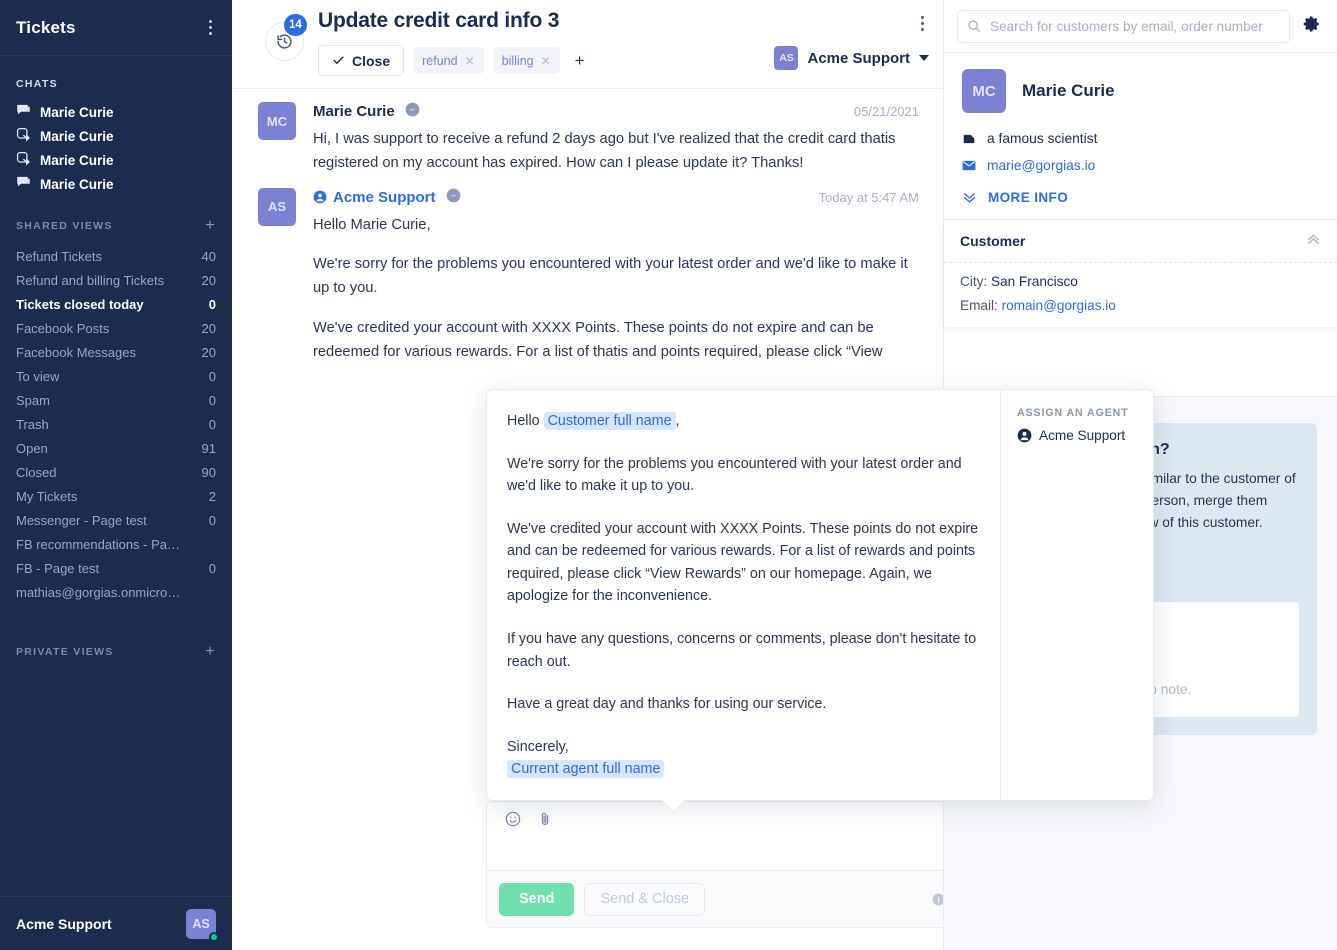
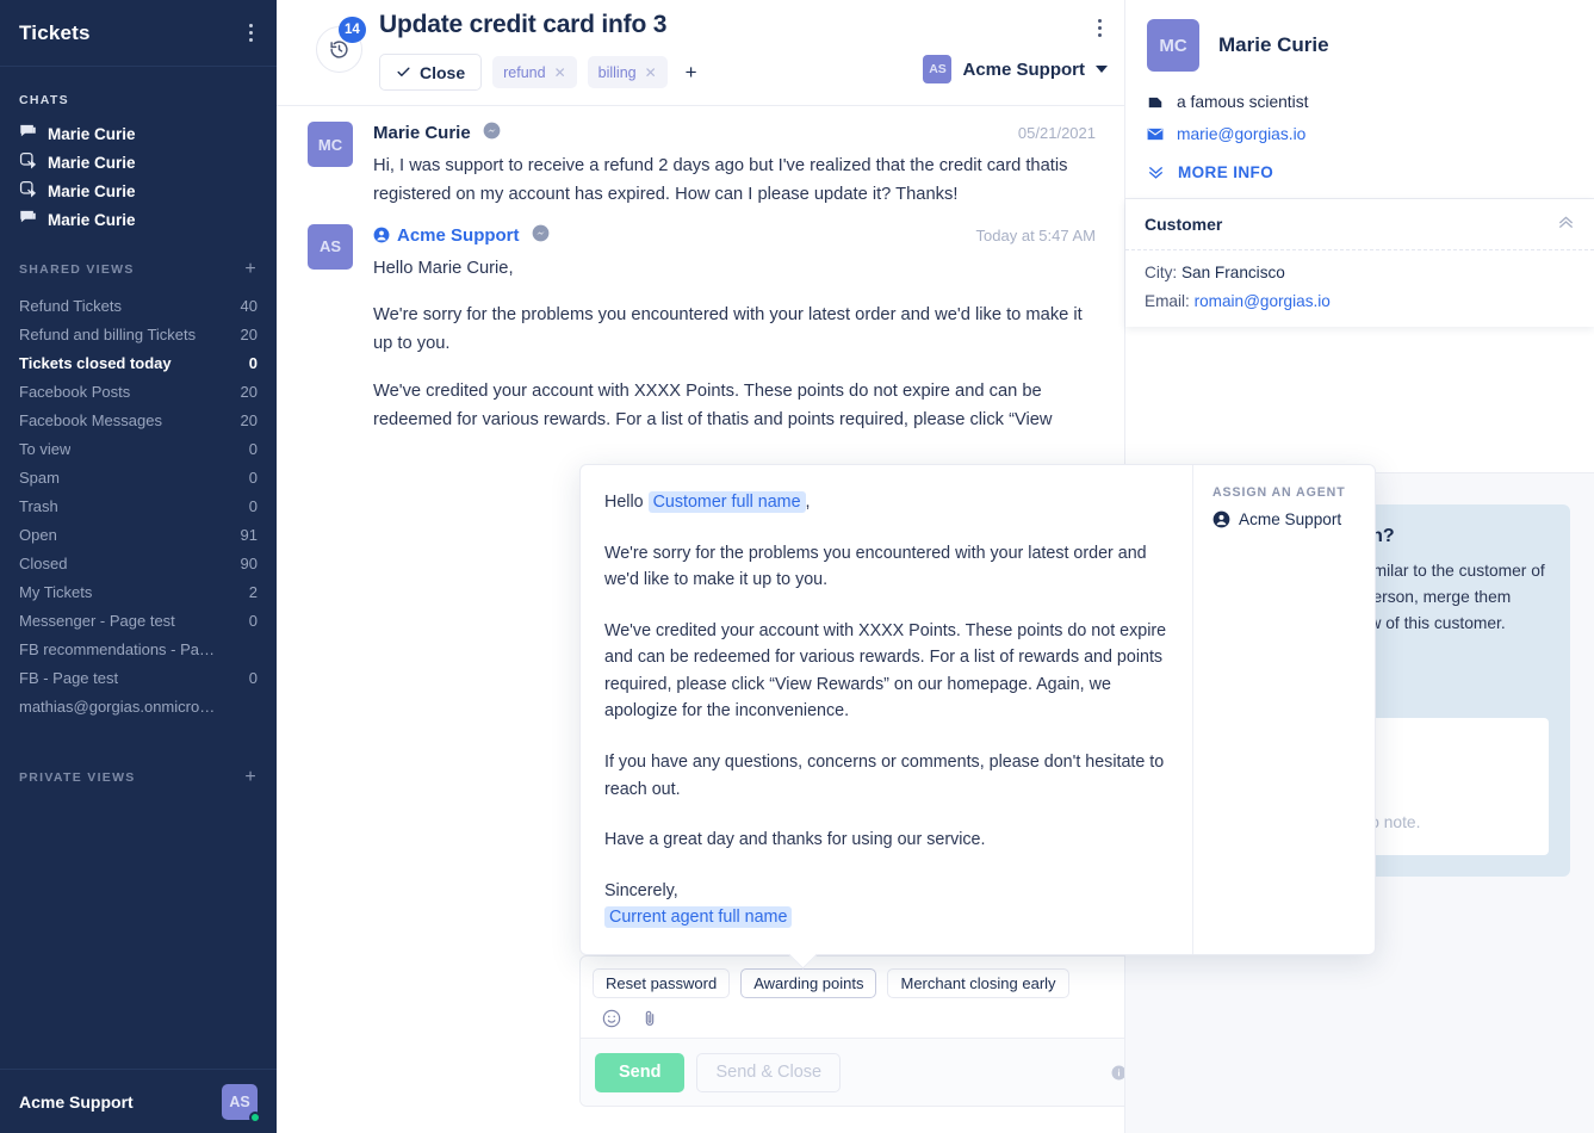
  Tickets
  CHATS
  Marie Curie
  Marie Curie
  Marie Curie
  Marie Curie
  SHARED VIEWS
  +
  Refund Tickets
  40
  Refund and billing Tickets
  20
  Tickets closed today
  0
  Facebook Posts
  20
  Facebook Messages
  20
  To view
  0
  Spam
  0
  Trash
  0
  Open
  91
  Closed
  90
  My Tickets
  2
  Messenger - Page test
  0
  FB recommendations - Pag…
  FB - Page test
  0
  mathias@gorgias.onmicros…
  PRIVATE VIEWS
  +
  Acme Support
  AS
  14
  Update credit card info 3
  Close
  refund
  ✕
  billing
  ✕
  +
  AS
  Acme Support
  MC
  Marie Curie
  05/21/2021
  Hi, I was support to receive a refund 2 days ago but I've realized that the credit card thatis registered on my account has expired. How can I please update it? Thanks!
  AS
  Acme Support
  Today at 5:47 AM
  Hello Marie Curie,
  We're sorry for the problems you encountered with your latest order and we'd like to make it up to you.
  We've credited your account with XXXX Points. These points do not expire and can be redeemed for various rewards. For a list of thatis and points required, please click “View
  Hello Customer full name ,
  We're sorry for the problems you encountered with your latest order and we'd like to make it up to you.
  We've credited your account with XXXX Points. These points do not expire and can be redeemed for various rewards. For a list of rewards and points required, please click “View Rewards” on our homepage. Again, we apologize for the inconvenience.
  If you have any questions, concerns or comments, please don't hesitate to reach out.
  Have a great day and thanks for using our service.
  Sincerely,
  Current agent full name
  ASSIGN AN AGENT
  Acme Support
+ Reset password
+ Awarding points
+ Merchant closing early
  Send
  Send & Close
- Search for customers by email, order number
  MC
  Marie Curie
  a famous scientist
  marie@gorgias.io
  MORE INFO
  Customer
  City: San Francisco
  Email: romain@gorgias.io
